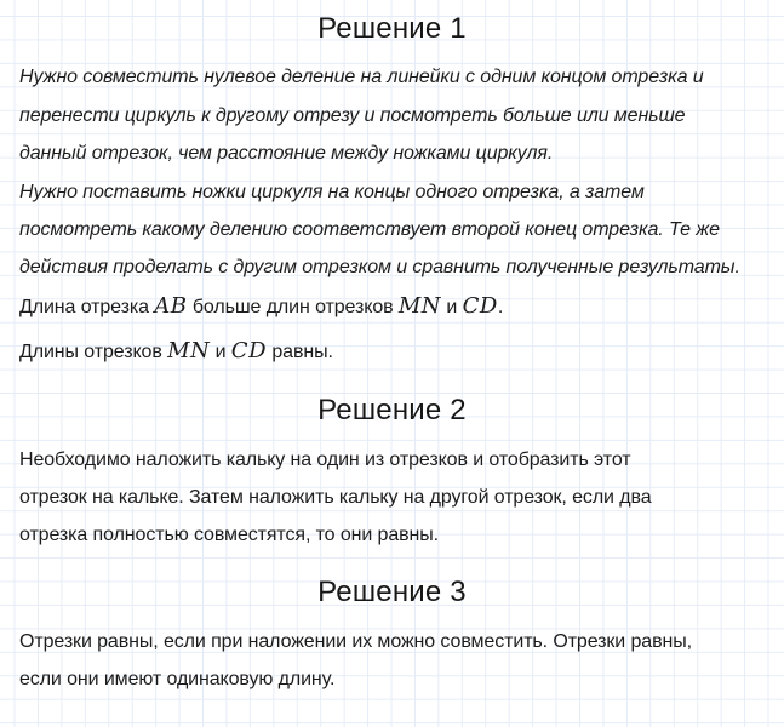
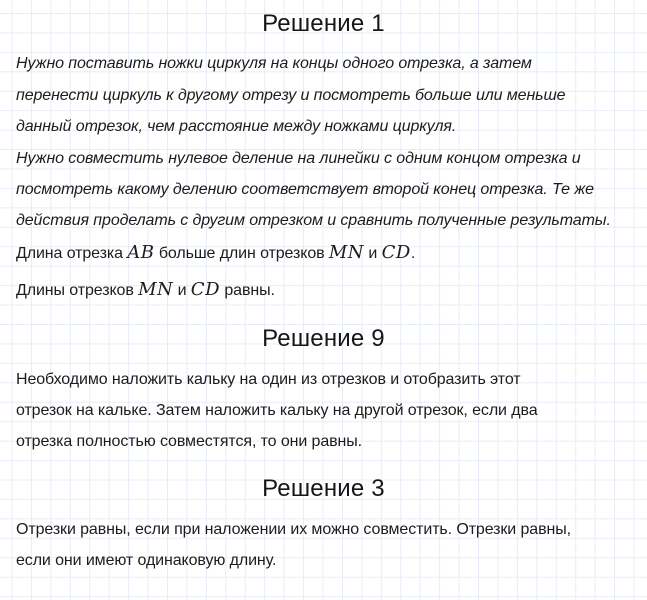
  Решение 1
- Нужно совместить нулевое деление на линейки с одним концом отрезка и
+ Нужно поставить ножки циркуля на концы одного отрезка, а затем
  перенести циркуль к другому отрезу и посмотреть больше или меньше
  данный отрезок, чем расстояние между ножками циркуля.
- Нужно поставить ножки циркуля на концы одного отрезка, а затем
+ Нужно совместить нулевое деление на линейки с одним концом отрезка и
  посмотреть какому делению соответствует второй конец отрезка. Те же
  действия проделать с другим отрезком и сравнить полученные результаты.
  Длина отрезка AB больше длин отрезков MN и CD.
  Длины отрезков MN и CD равны.
- Решение 2
+ Решение 9
  Необходимо наложить кальку на один из отрезков и отобразить этот
  отрезок на кальке. Затем наложить кальку на другой отрезок, если два
  отрезка полностью совместятся, то они равны.
  Решение 3
  Отрезки равны, если при наложении их можно совместить. Отрезки равны,
  если они имеют одинаковую длину.
